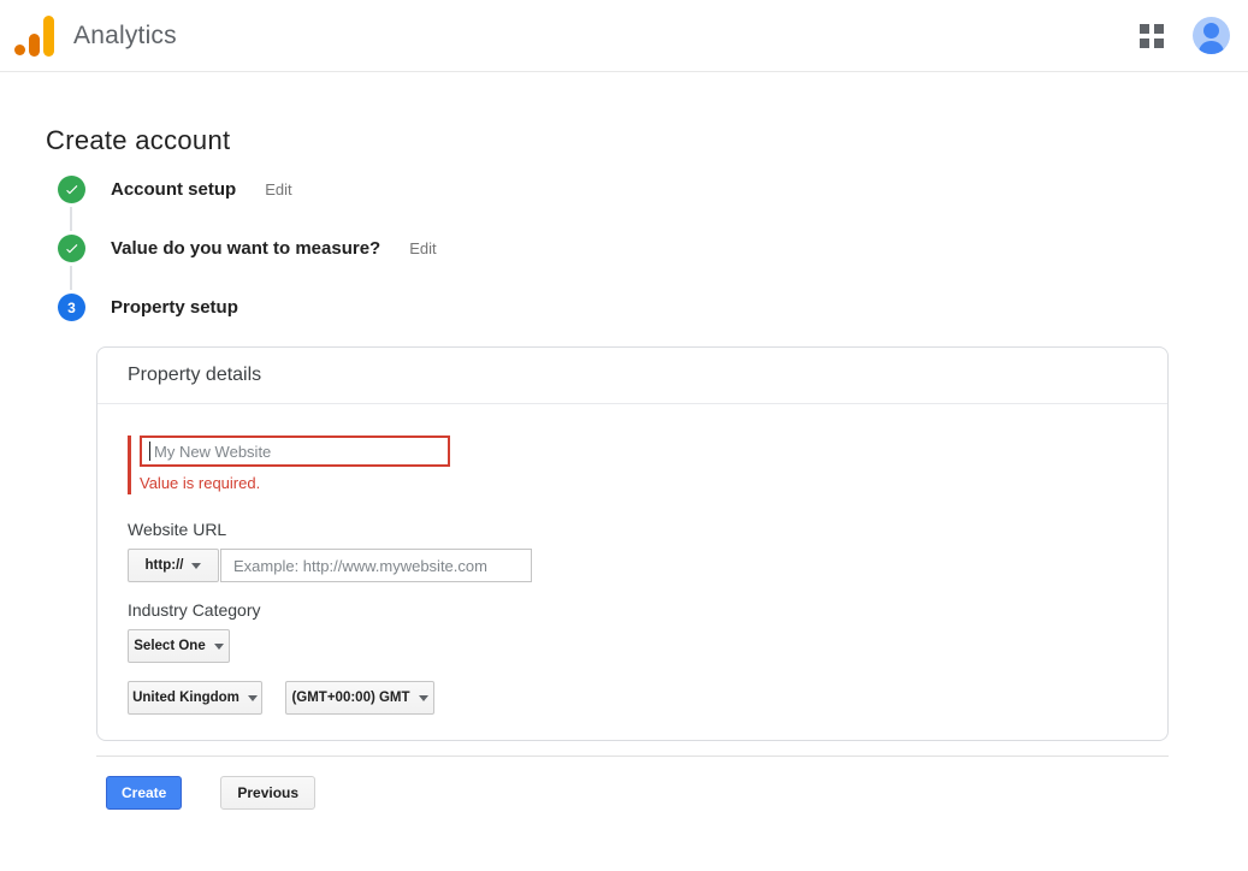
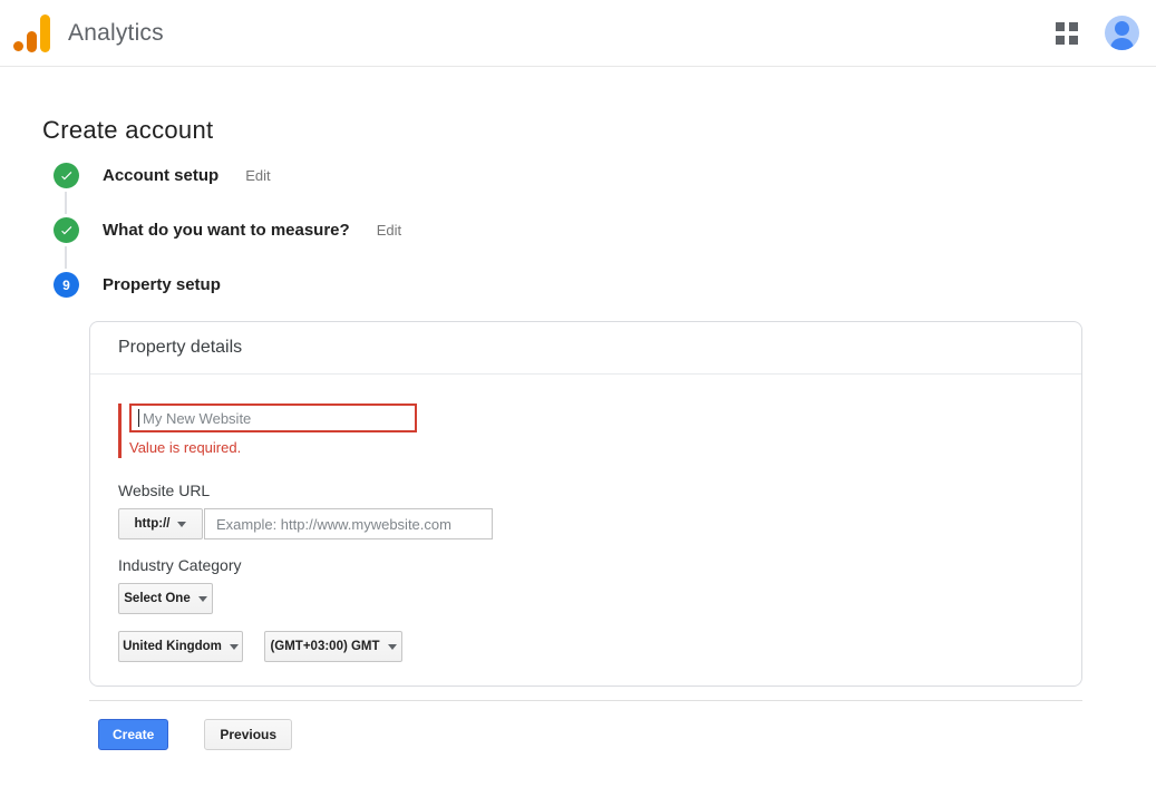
  Analytics
  Create account
  Account setup
  Edit
- Value do you want to measure?
+ What do you want to measure?
  Edit
- 3
+ 9
  Property setup
  Property details
  My New Website
  Value is required.
  Website URL
  http://
  Example: http://www.mywebsite.com
  Industry Category
  Select One
  United Kingdom
- (GMT+00:00) GMT
+ (GMT+03:00) GMT
  Create
  Previous
